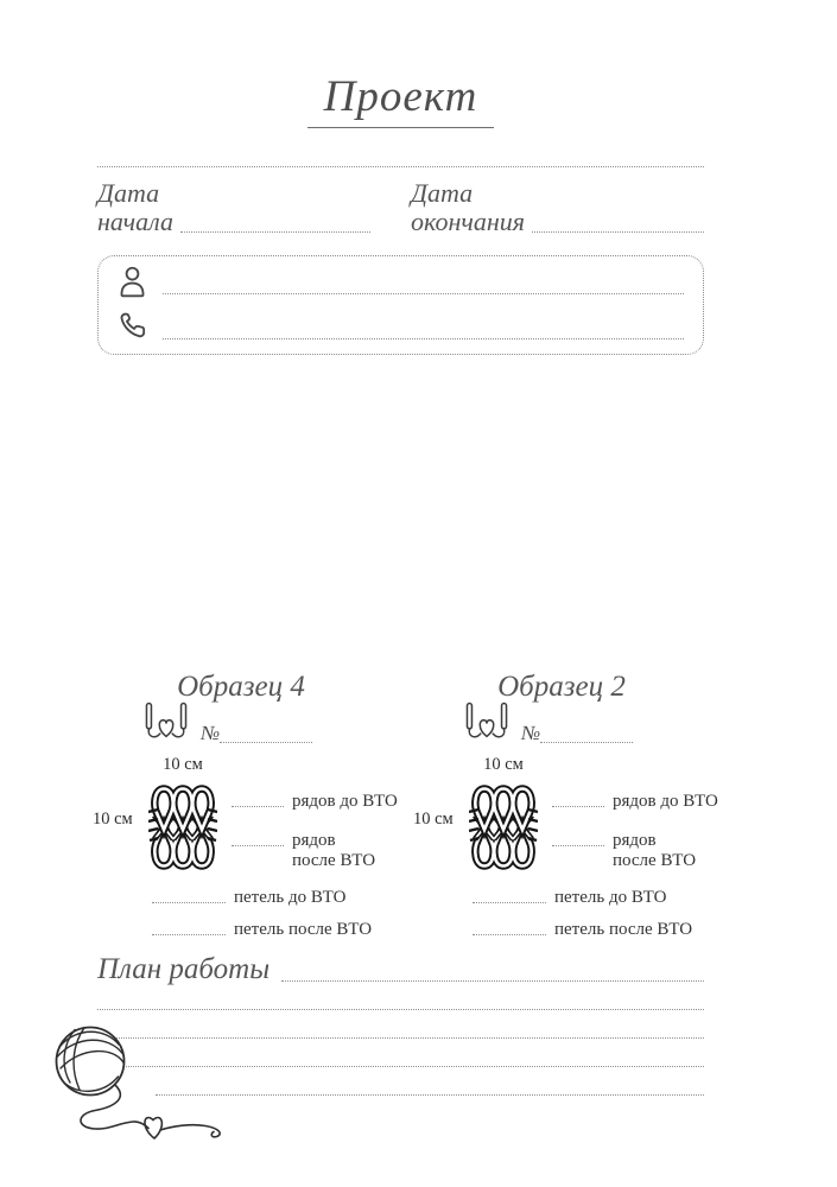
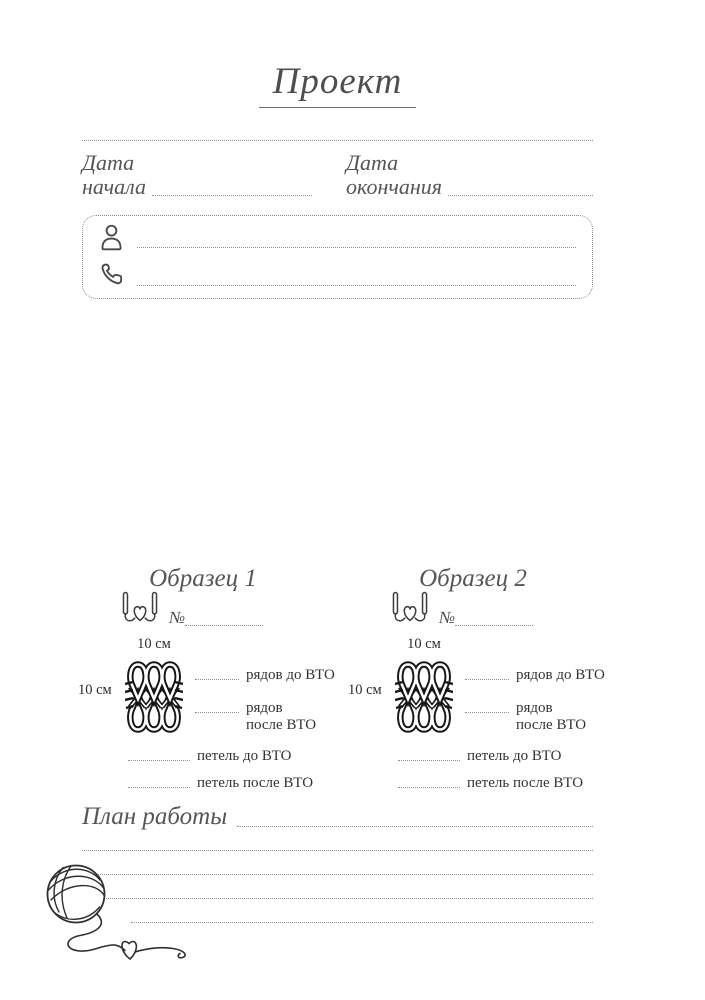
  Проект
  Дата
  начала
  Дата
  окончания
- Образец 4
+ Образец 1
  №
  10 см
  10 см
  рядов до ВТО
  рядов
  после ВТО
  петель до ВТО
  петель после ВТО
  Образец 2
  №
  10 см
  10 см
  рядов до ВТО
  рядов
  после ВТО
  петель до ВТО
  петель после ВТО
  План работы
